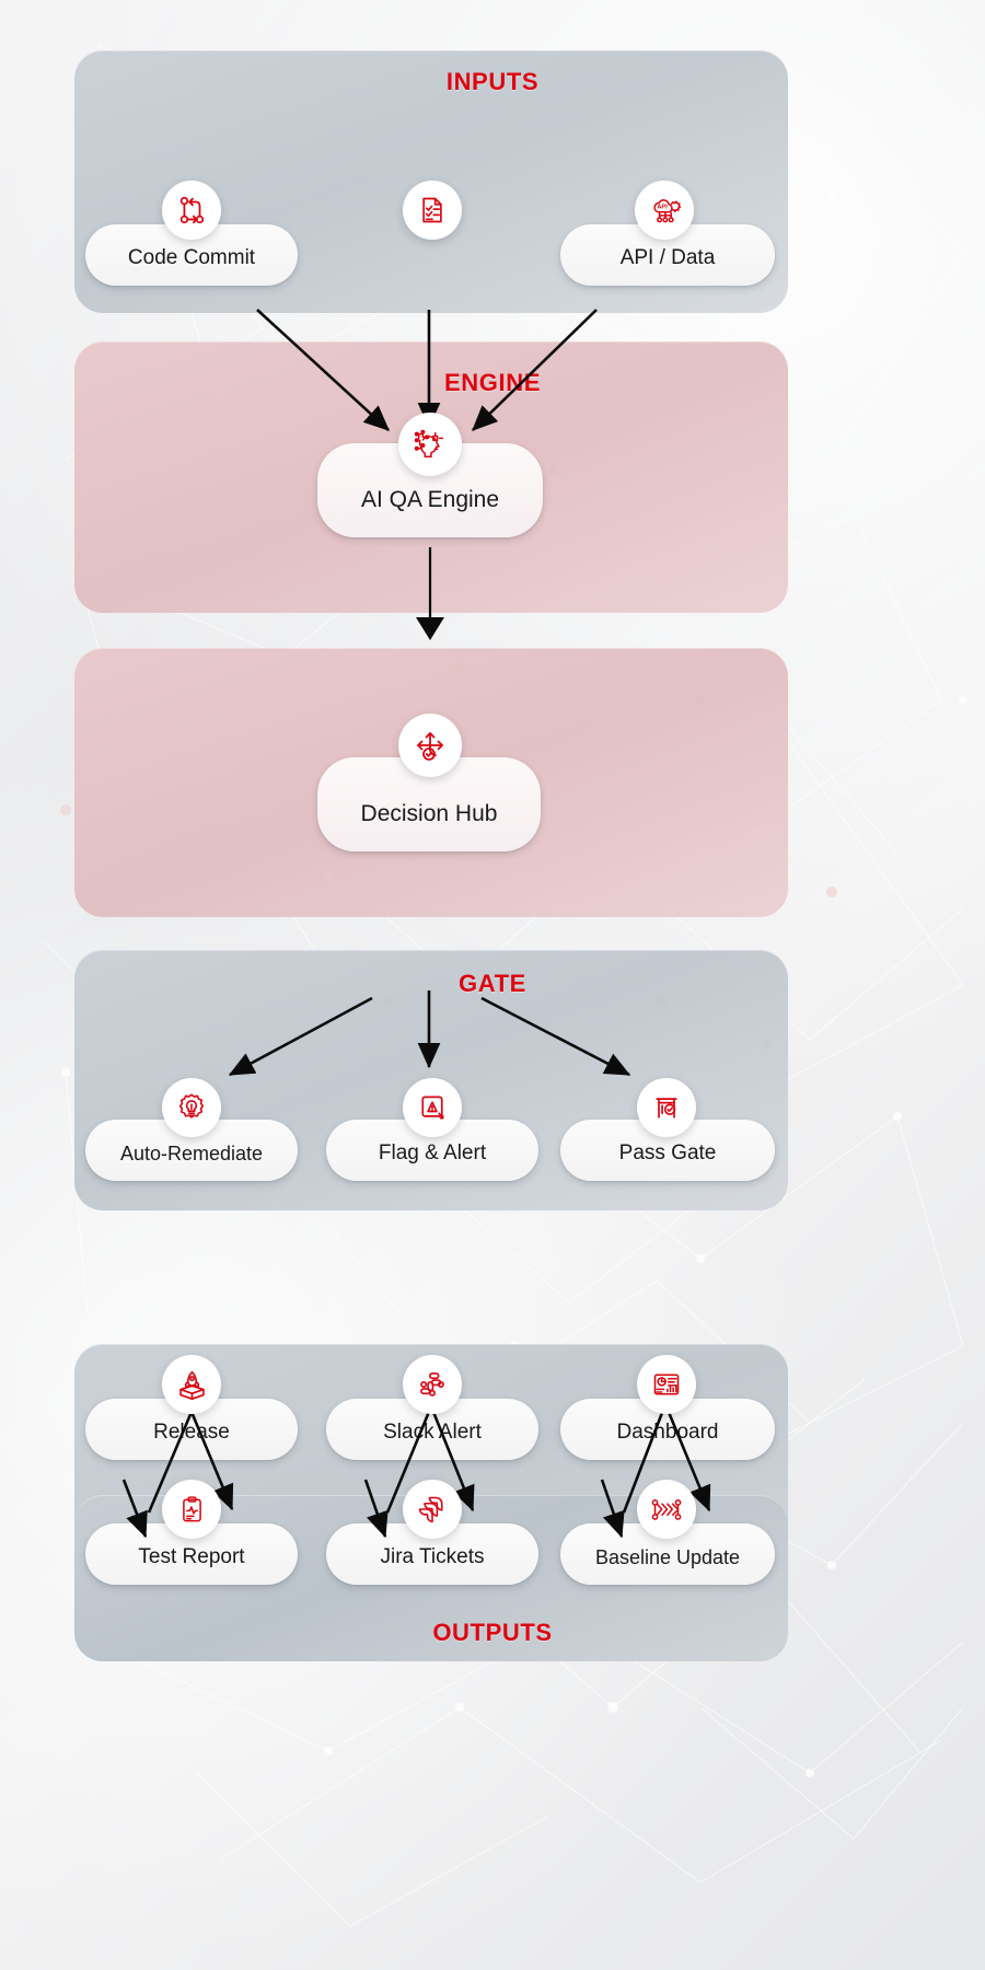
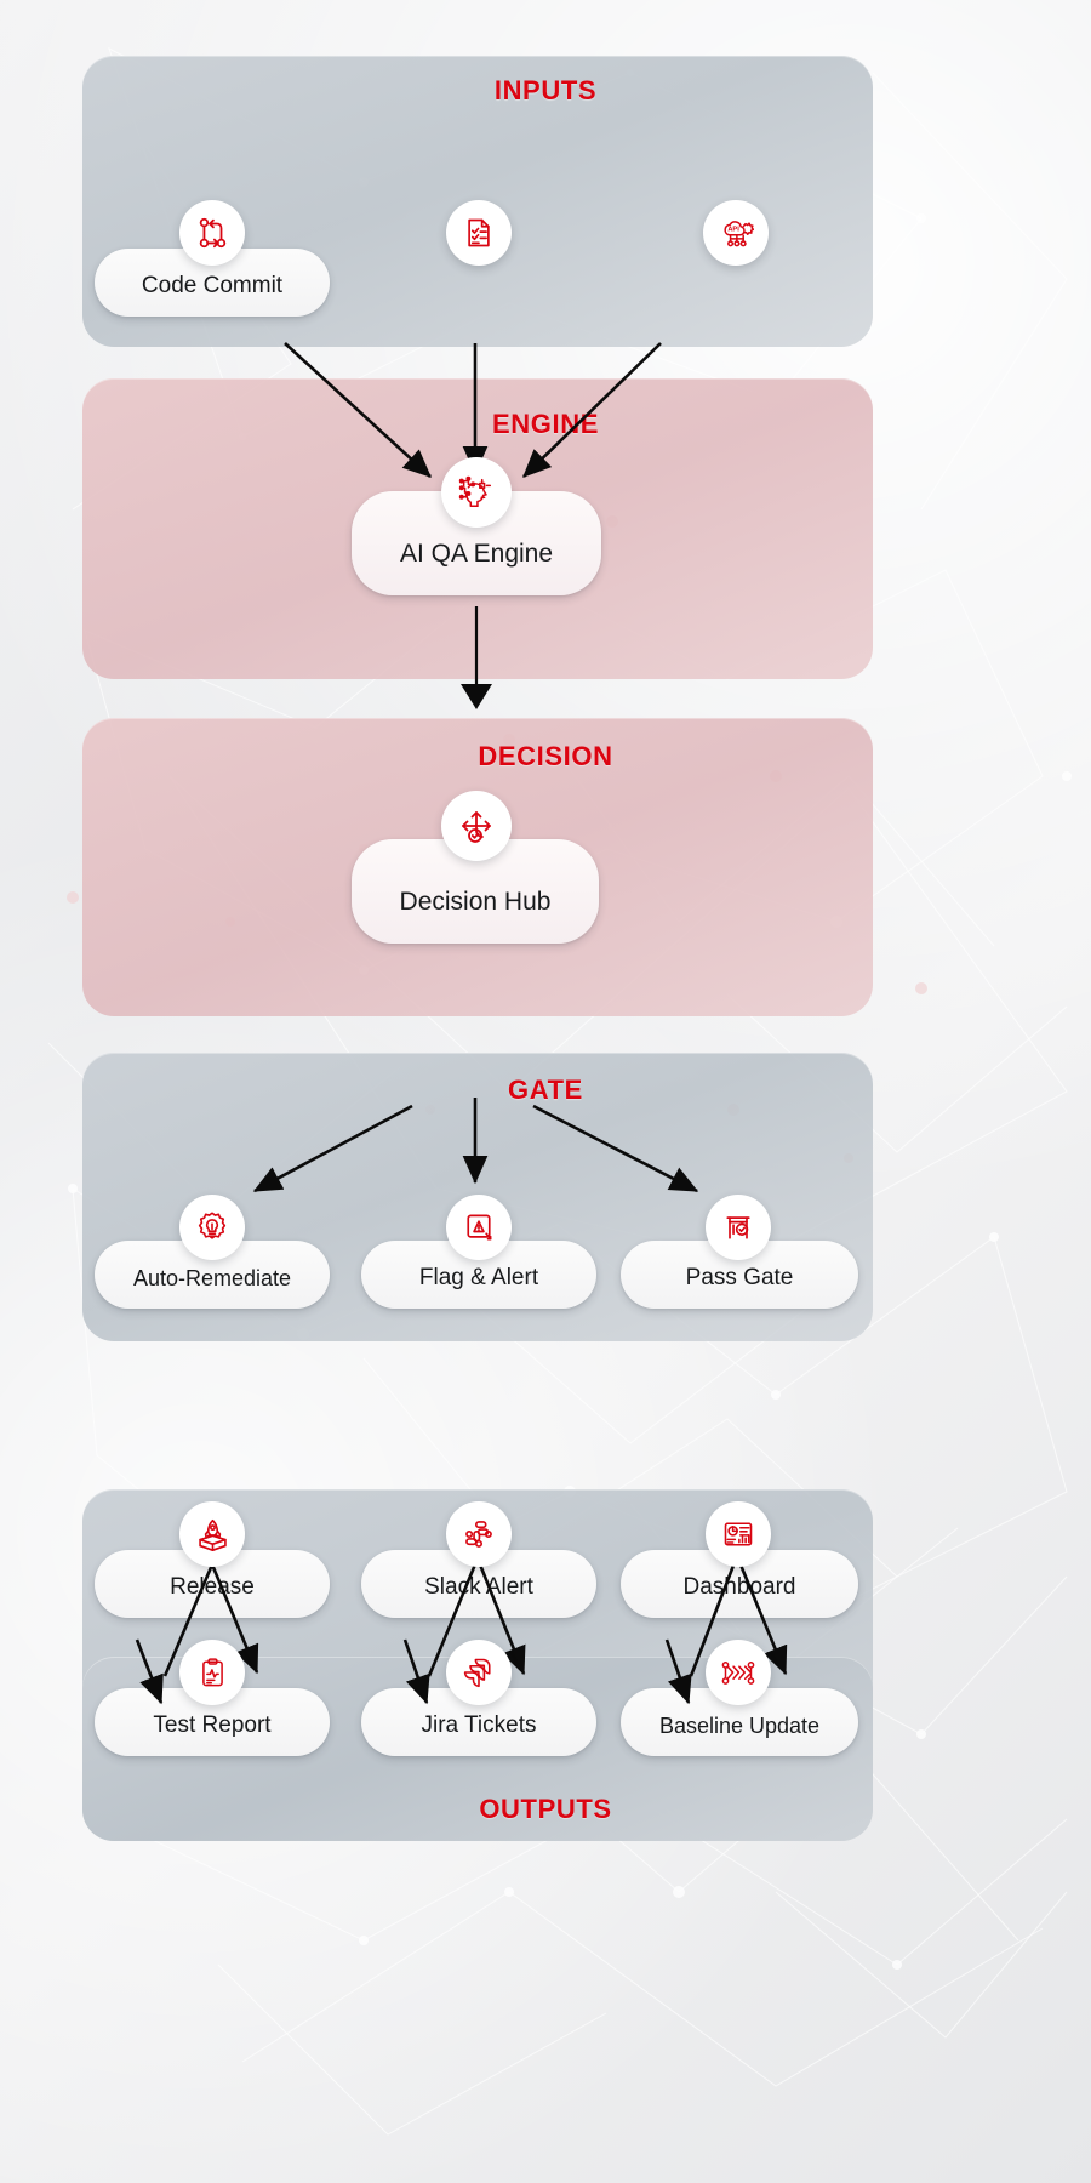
  INPUTS
  ENGINE
+ DECISION
  GATE
  OUTPUTS
  Code Commit
- API / Data
  AI QA Engine
  Decision Hub
  Auto-Remediate
  Flag & Alert
  Pass Gate
  Reease
  Slack Alert
  Dashboard
  Test Report
  Jira Tickets
  Baseline Update
